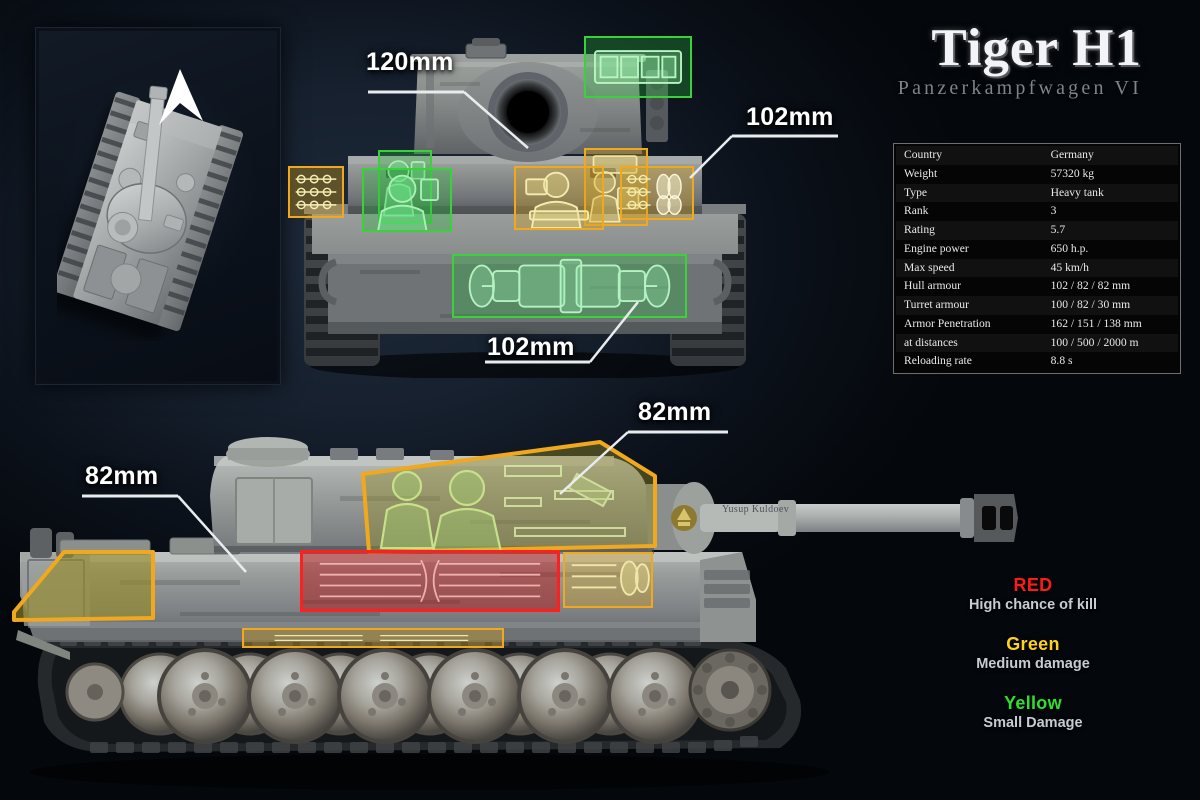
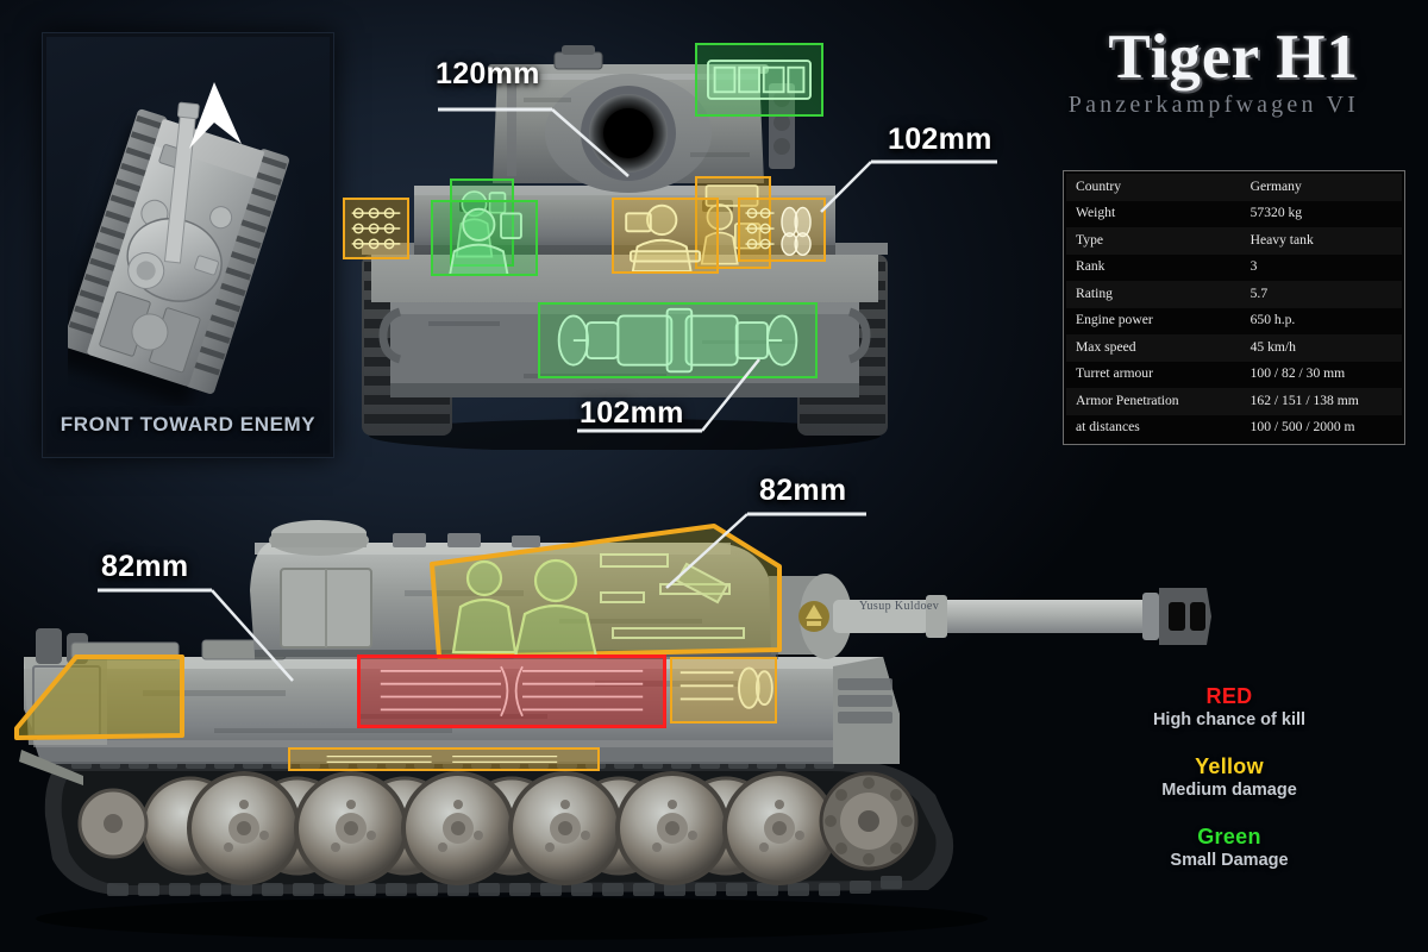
+ FRONT TOWARD ENEMY
  120mm
  102mm
  102mm
  82mm
  82mm
  Tiger H1
  Panzerkampfwagen VI
  Country	Germany
  Weight	57320 kg
  Type	Heavy tank
  Rank	3
  Rating	5.7
  Engine power	650 h.p.
  Max speed	45 km/h
- Hull armour	102 / 82 / 82 mm
  Turret armour	100 / 82 / 30 mm
  Armor Penetration	162 / 151 / 138 mm
  at distances	100 / 500 / 2000 m
- Reloading rate	8.8 s
  RED
  High chance of kill
- Green
+ Yellow
  Medium damage
- Yellow
+ Green
  Small Damage
  Yusup Kuldoev
